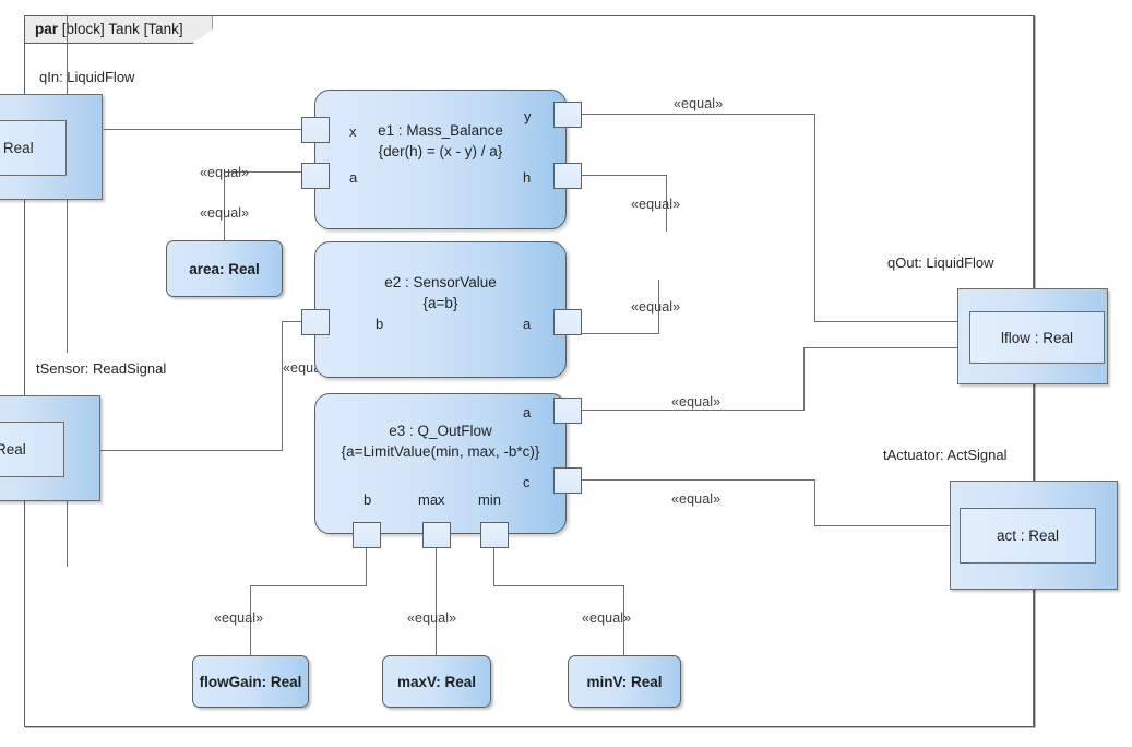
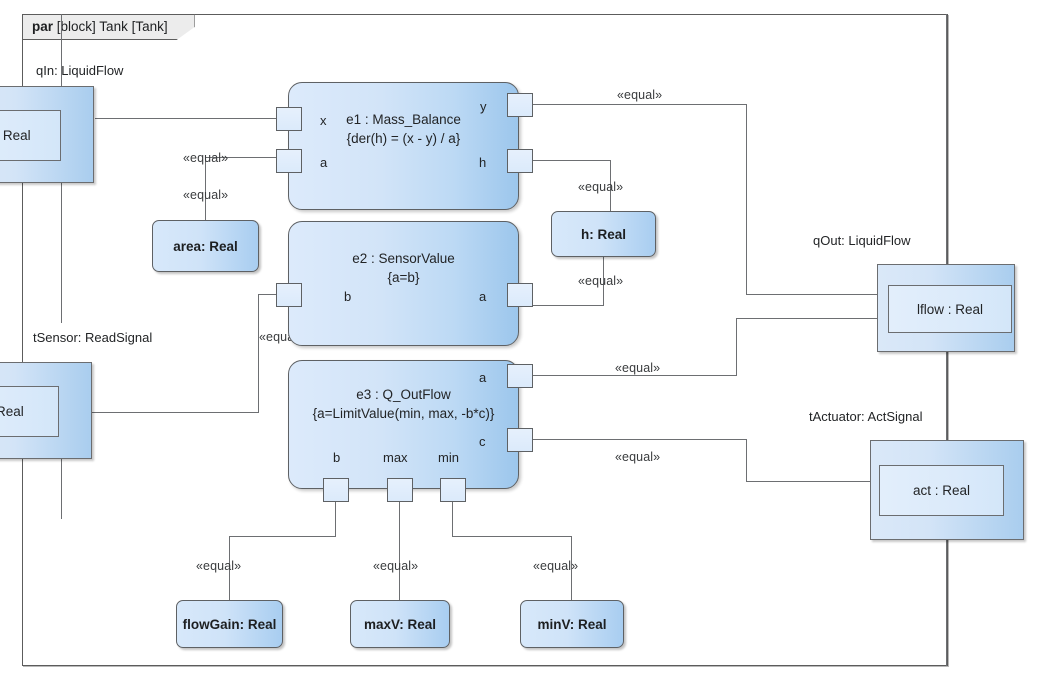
  par [block] Tank [Tank]
  qIn: LiquidFlow
  tSensor: ReadSignal
  qOut: LiquidFlow
  tActuator: ActSignal
  «equal»
  «equal»
  «equal»
  «equal»
  «equal»
  «equal»
  «equal»
  «equal»
  «equal»
  «equal»
  lflow : Real
  act : Real
  area: Real
+ h: Real
  flowGain: Real
  maxV: Real
  minV: Real
  e1 : Mass_Balance
  {der(h) = (x - y) / a}
  x
  a
  y
  h
  e2 : SensorValue
  {a=b}
  b
  a
  e3 : Q_OutFlow
  {a=LimitValue(min, max, -b*c)}
  a
  c
  b
  max
  min
